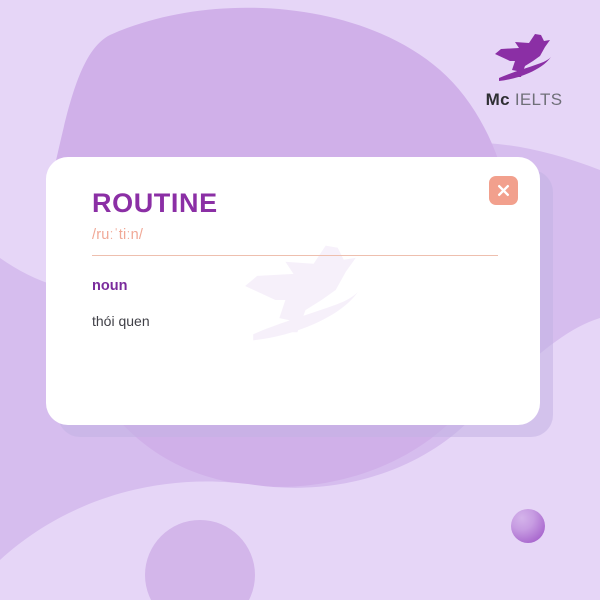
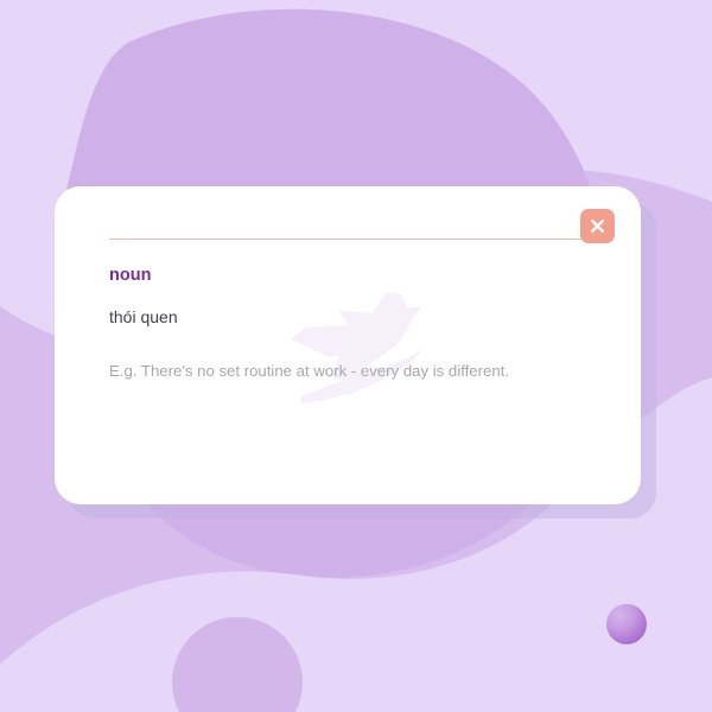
- Mc IELTS
- ROUTINE
- /ruːˈtiːn/
  noun
  thói quen
+ E.g. There's no set routine at work - every day is different.
